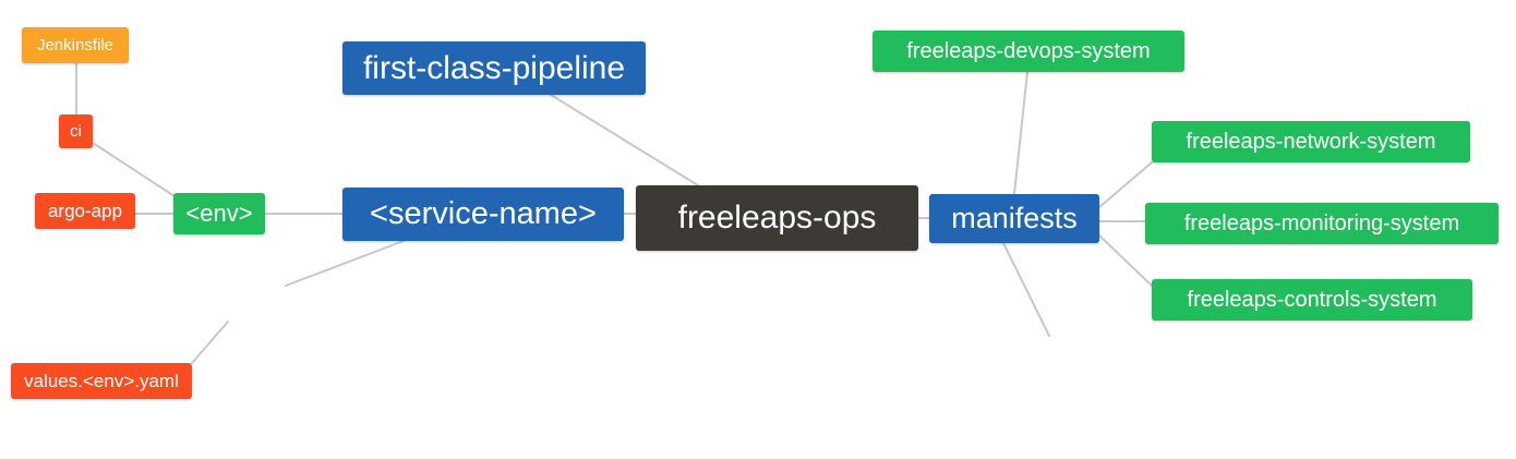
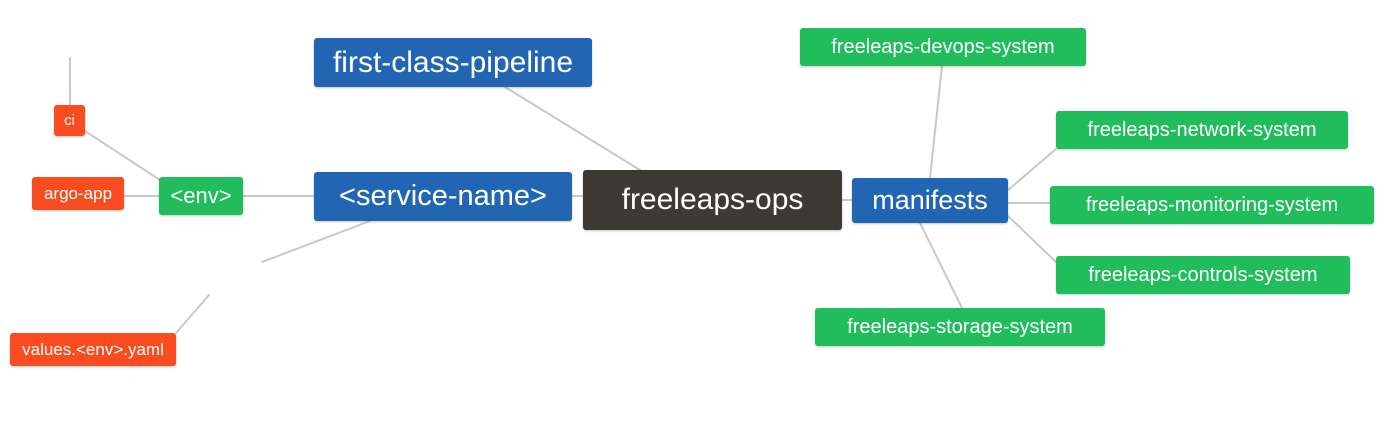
- Jenkinsfile
  ci
  argo-app
  <env>
  values.<env>.yaml
  first-class-pipeline
  <service-name>
  freeleaps-ops
  manifests
  freeleaps-devops-system
  freeleaps-network-system
  freeleaps-monitoring-system
  freeleaps-controls-system
+ freeleaps-storage-system
